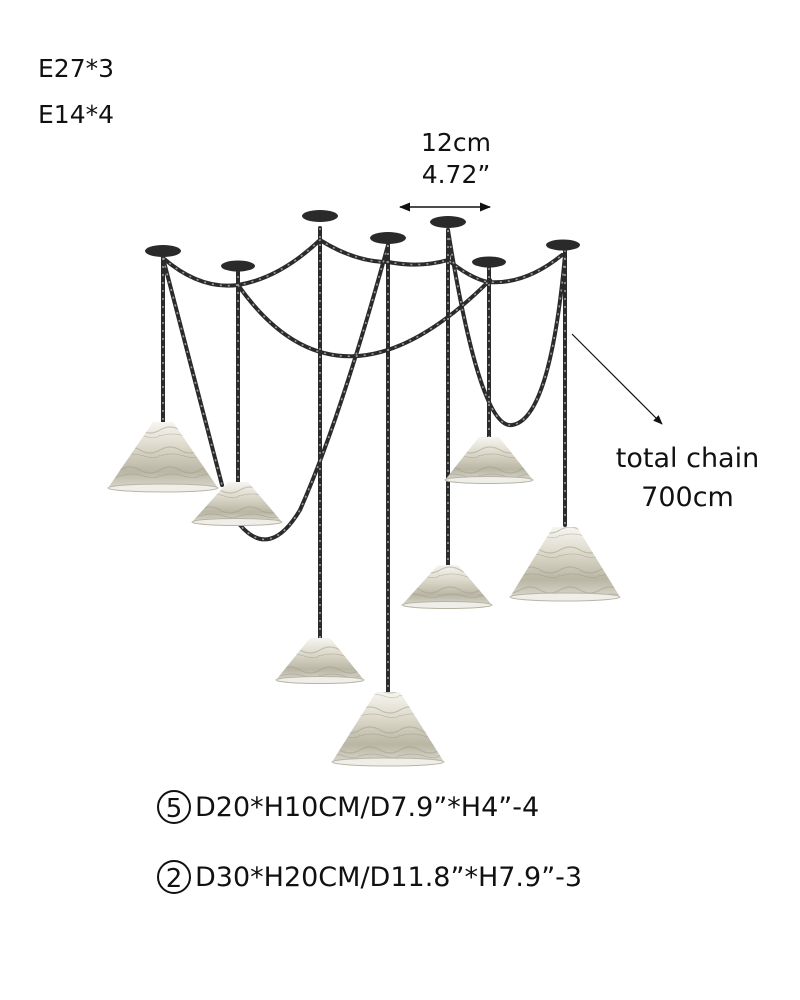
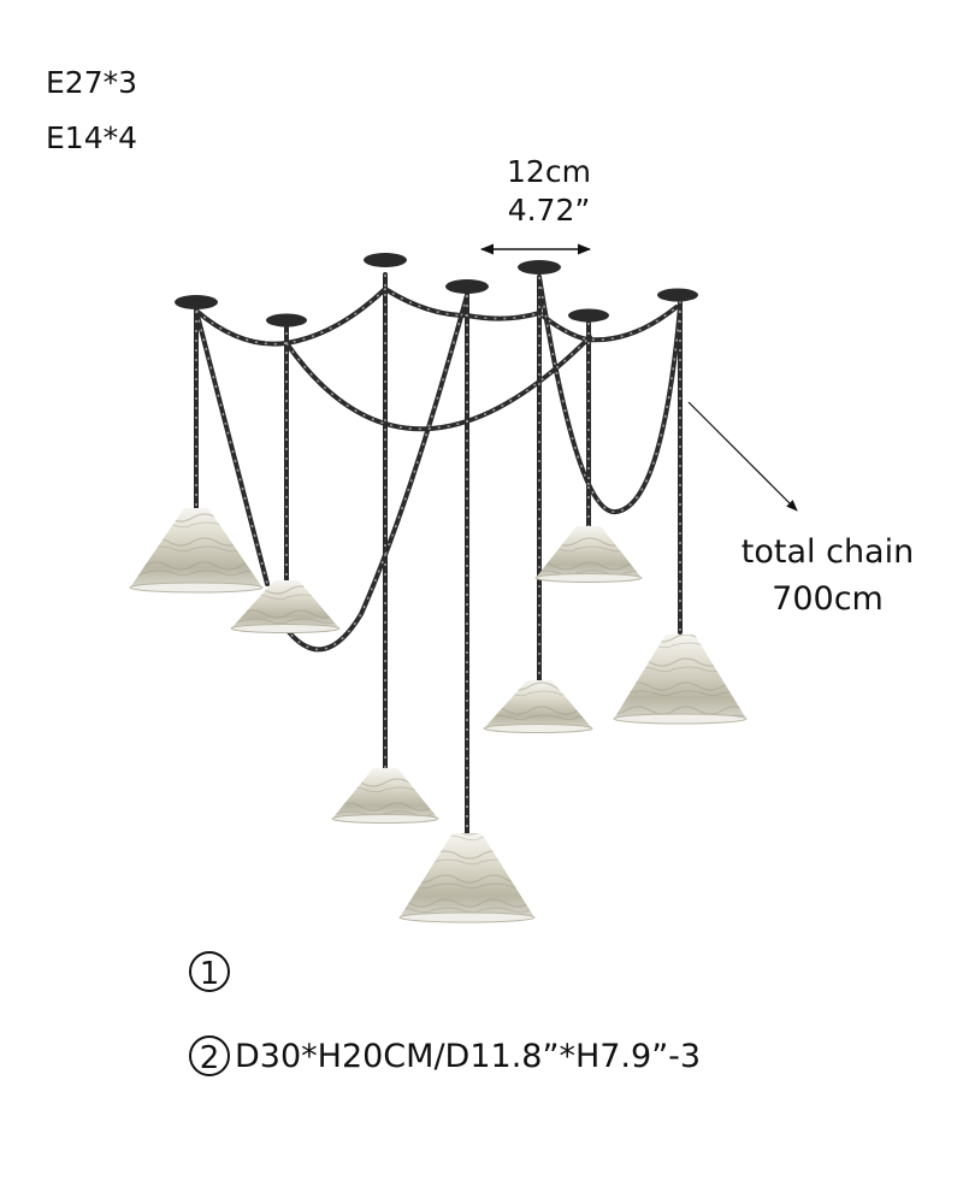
  E27*3
  E14*4
  12cm
  4.72”
  total chain
  700cm
- 5
+ 1
- D20*H10CM/D7.9”*H4”-4
  2
  D30*H20CM/D11.8”*H7.9”-3
